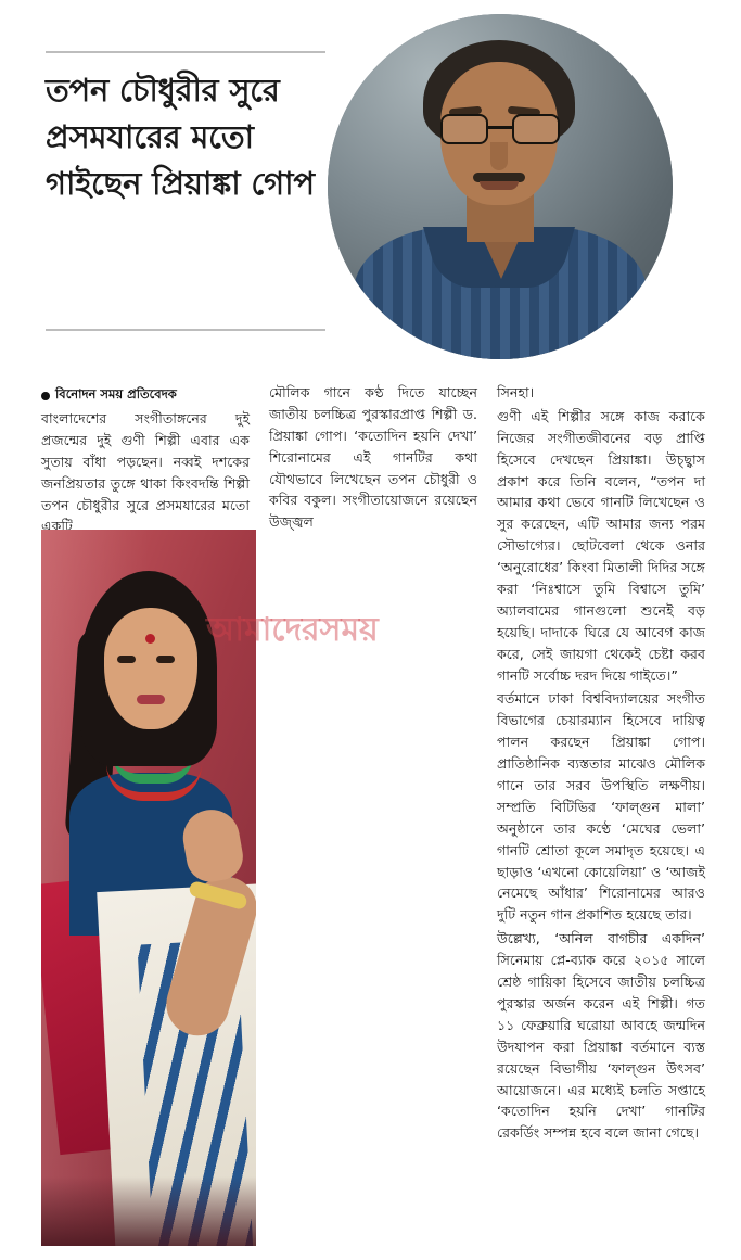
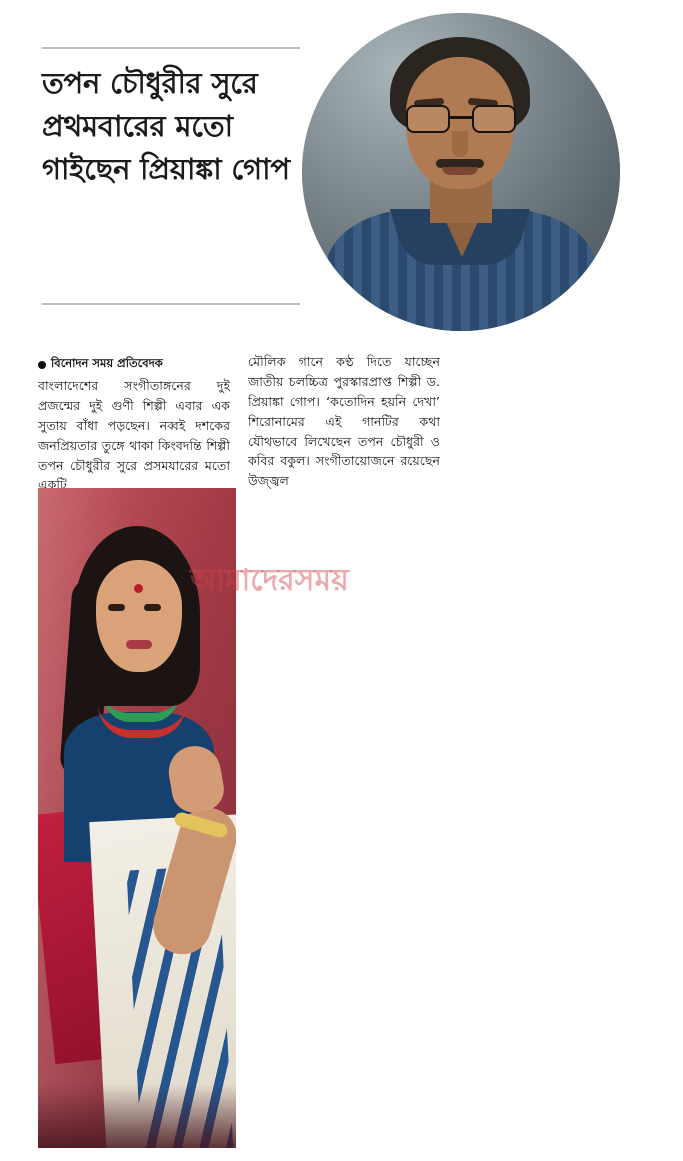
- তপন চৌধুরীর সুরে প্রসমযারের মতো গাইছেন প্রিয়াঙ্কা গোপ
+ তপন চৌধুরীর সুরে প্রথমবারের মতো গাইছেন প্রিয়াঙ্কা গোপ
  বিনোদন সময় প্রতিবেদক
  বাংলাদেশের সংগীতাঙ্গনের দুই প্রজন্মের দুই গুণী শিল্পী এবার এক সুতায় বাঁধা পড়ছেন। নব্বই দশকের জনপ্রিয়তার তুঙ্গে থাকা কিংবদন্তি শিল্পী তপন চৌধুরীর সুরে প্রসমযারের মতো একটি
  মৌলিক গানে কণ্ঠ দিতে যাচ্ছেন জাতীয় চলচ্চিত্র পুরস্কারপ্রাপ্ত শিল্পী ড. প্রিয়াঙ্কা গোপ। ‘কতোদিন হয়নি দেখা’ শিরোনামের এই গানটির কথা যৌথভাবে লিখেছেন তপন চৌধুরী ও কবির বকুল। সংগীতায়োজনে রয়েছেন উজ্জ্বল
- সিনহা।
- গুণী এই শিল্পীর সঙ্গে কাজ করাকে নিজের সংগীতজীবনের বড় প্রাপ্তি হিসেবে দেখছেন প্রিয়াঙ্কা। উচ্ছ্বাস প্রকাশ করে তিনি বলেন, “তপন দা আমার কথা ভেবে গানটি লিখেছেন ও সুর করেছেন, এটি আমার জন্য পরম সৌভাগ্যের। ছোটবেলা থেকে ওনার ‘অনুরোধের’ কিংবা মিতালী দিদির সঙ্গে করা ‘নিঃশ্বাসে তুমি বিশ্বাসে তুমি’ অ্যালবামের গানগুলো শুনেই বড় হয়েছি। দাদাকে ঘিরে যে আবেগ কাজ করে, সেই জায়গা থেকেই চেষ্টা করব গানটি সর্বোচ্চ দরদ দিয়ে গাইতে।”
- বর্তমানে ঢাকা বিশ্ববিদ্যালয়ের সংগীত বিভাগের চেয়ারম্যান হিসেবে দায়িত্ব পালন করছেন প্রিয়াঙ্কা গোপ। প্রাতিষ্ঠানিক ব্যস্ততার মাঝেও মৌলিক গানে তার সরব উপস্থিতি লক্ষণীয়। সম্প্রতি বিটিভির ‘ফাল্গুন মালা’ অনুষ্ঠানে তার কণ্ঠে ‘মেঘের ভেলা’ গানটি শ্রোতা কূলে সমাদৃত হয়েছে। এ ছাড়াও ‘এখনো কোয়েলিয়া’ ও ‘আজই নেমেছে আঁধার’ শিরোনামের আরও দুটি নতুন গান প্রকাশিত হয়েছে তার।
- উল্লেখ্য, ‘অনিল বাগচীর একদিন’ সিনেমায় প্লে-ব্যাক করে ২০১৫ সালে শ্রেষ্ঠ গায়িকা হিসেবে জাতীয় চলচ্চিত্র পুরস্কার অর্জন করেন এই শিল্পী। গত ১১ ফেব্রুয়ারি ঘরোয়া আবহে জন্মদিন উদযাপন করা প্রিয়াঙ্কা বর্তমানে ব্যস্ত রয়েছেন বিভাগীয় ‘ফাল্গুন উৎসব’ আয়োজনে। এর মধ্যেই চলতি সপ্তাহে ‘কতোদিন হয়নি দেখা’ গানটির রেকর্ডিং সম্পন্ন হবে বলে জানা গেছে।
  আমাদেরসময়
